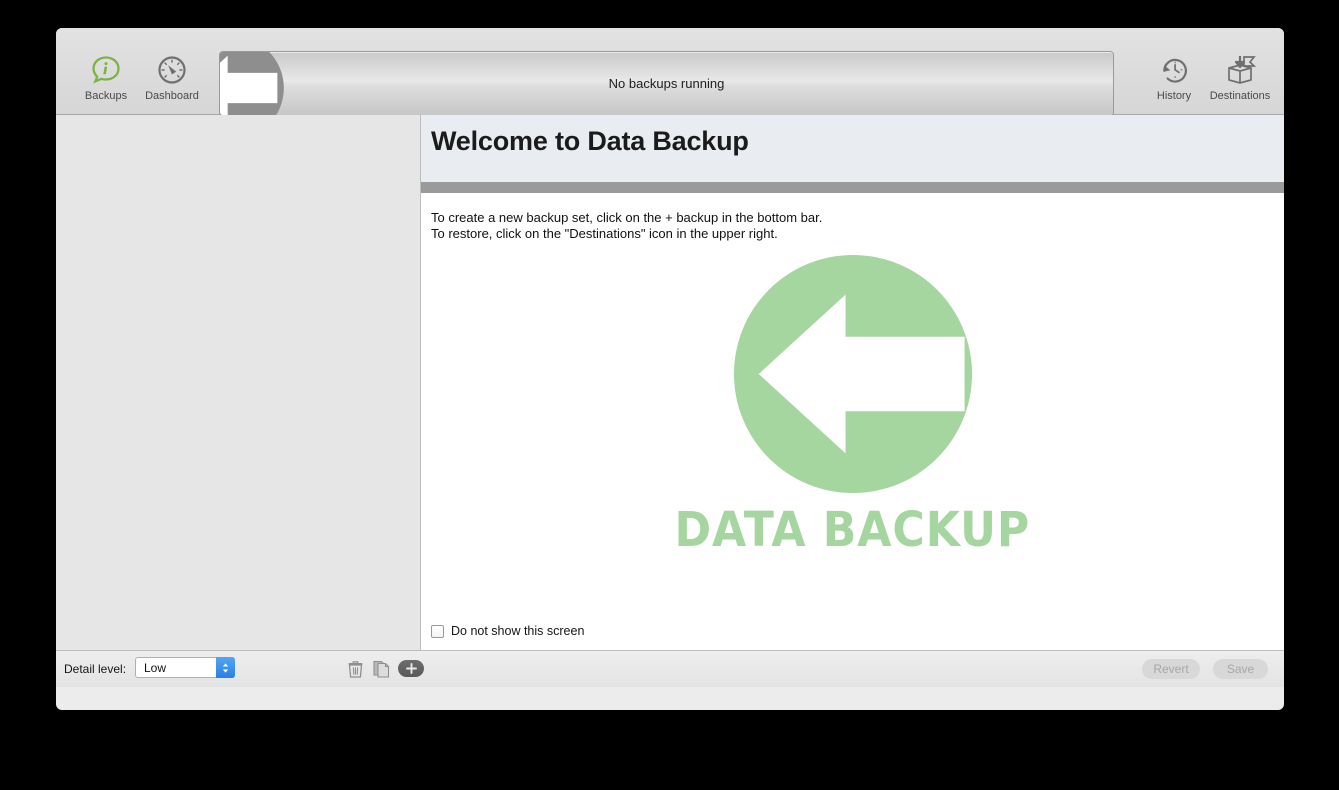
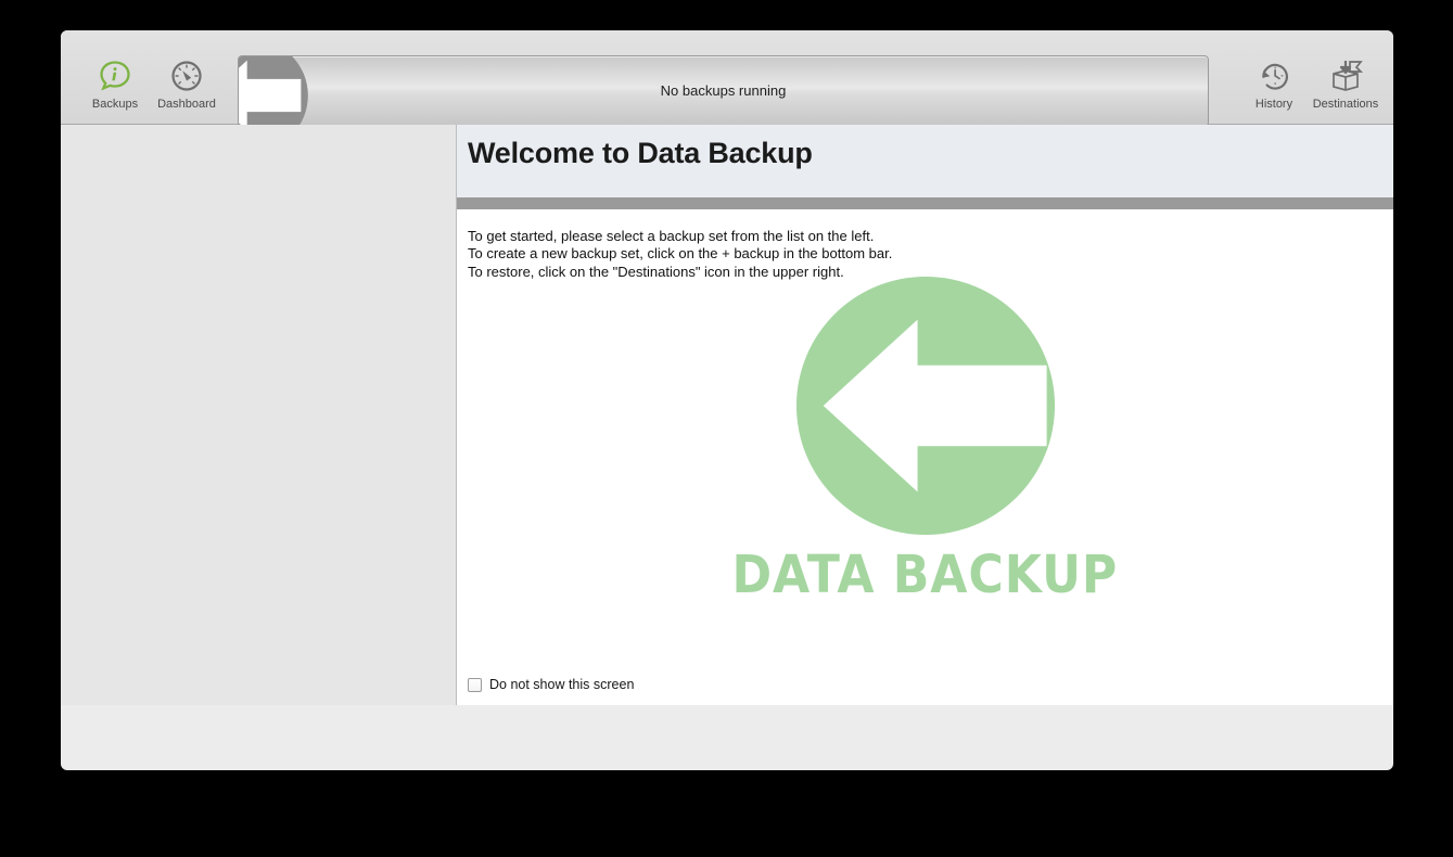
  Backups
  Dashboard
  No backups running
  History
  Destinations
  Welcome to Data Backup
+ To get started, please select a backup set from the list on the left.
  To create a new backup set, click on the + backup in the bottom bar.
  To restore, click on the "Destinations" icon in the upper right.
  DATA BACKUP
  Do not show this screen
- Detail level:
- Low
- Revert
- Save
